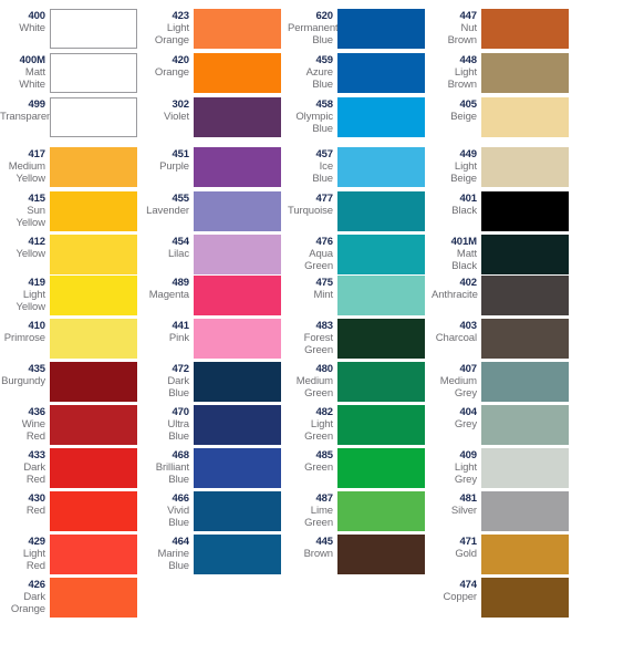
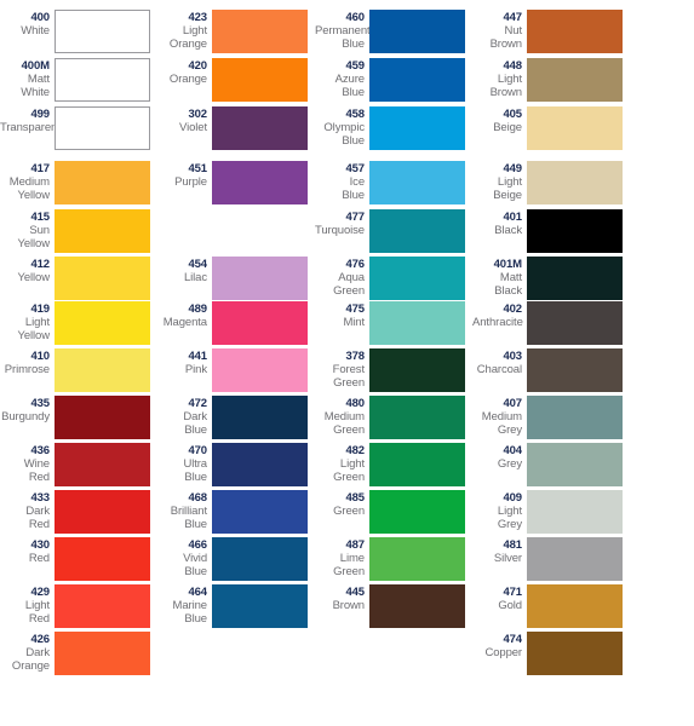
  400
  White
  400M
  Matt
  White
  499
  Transpare
  417
  Medium
  Yellow
  415
  Sun
  Yellow
  412
  Yellow
  419
  Light
  Yellow
  410
  Primrose
  435
  Burgundy
  436
  Wine
  Red
  433
  Dark
  Red
  430
  Red
  429
  Light
  Red
  426
  Dark
  Orange
  423
  Light
  Orange
  420
  Orange
  302
  Violet
  451
  Purple
- 455
- Lavender
  454
  Lilac
  489
  Magenta
  441
  Pink
  472
  Dark
  Blue
  470
  Ultra
  Blue
  468
  Brilliant
  Blue
  466
  Vivid
  Blue
  464
  Marine
  Blue
- 620
+ 460
  Permanen
  Blue
  459
  Azure
  Blue
  458
  Olympic
  Blue
  457
  Ice
  Blue
  477
  Turquoise
  476
  Aqua
  Green
  475
  Mint
- 483
+ 378
  Forest
  Green
  480
  Medium
  Green
  482
  Light
  Green
  485
  Green
  487
  Lime
  Green
  445
  Brown
  447
  Nut
  Brown
  448
  Light
  Brown
  405
  Beige
  449
  Light
  Beige
  401
  Black
  401M
  Matt
  Black
  402
  Anthracite
  403
  Charcoal
  407
  Medium
  Grey
  404
  Grey
  409
  Light
  Grey
  481
  Silver
  471
  Gold
  474
  Copper
